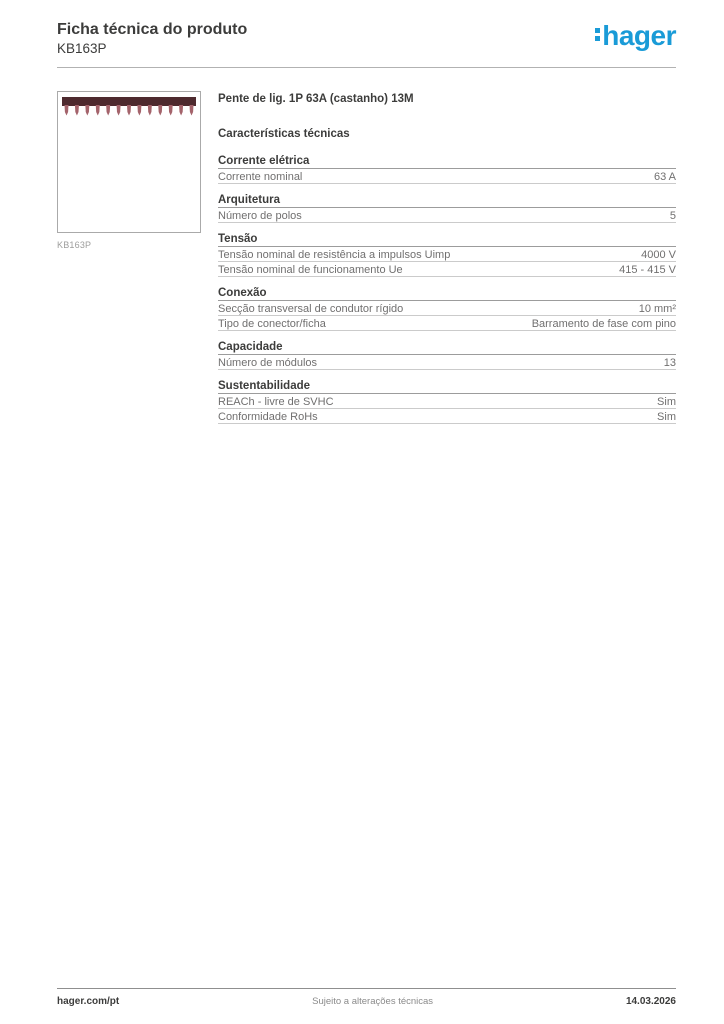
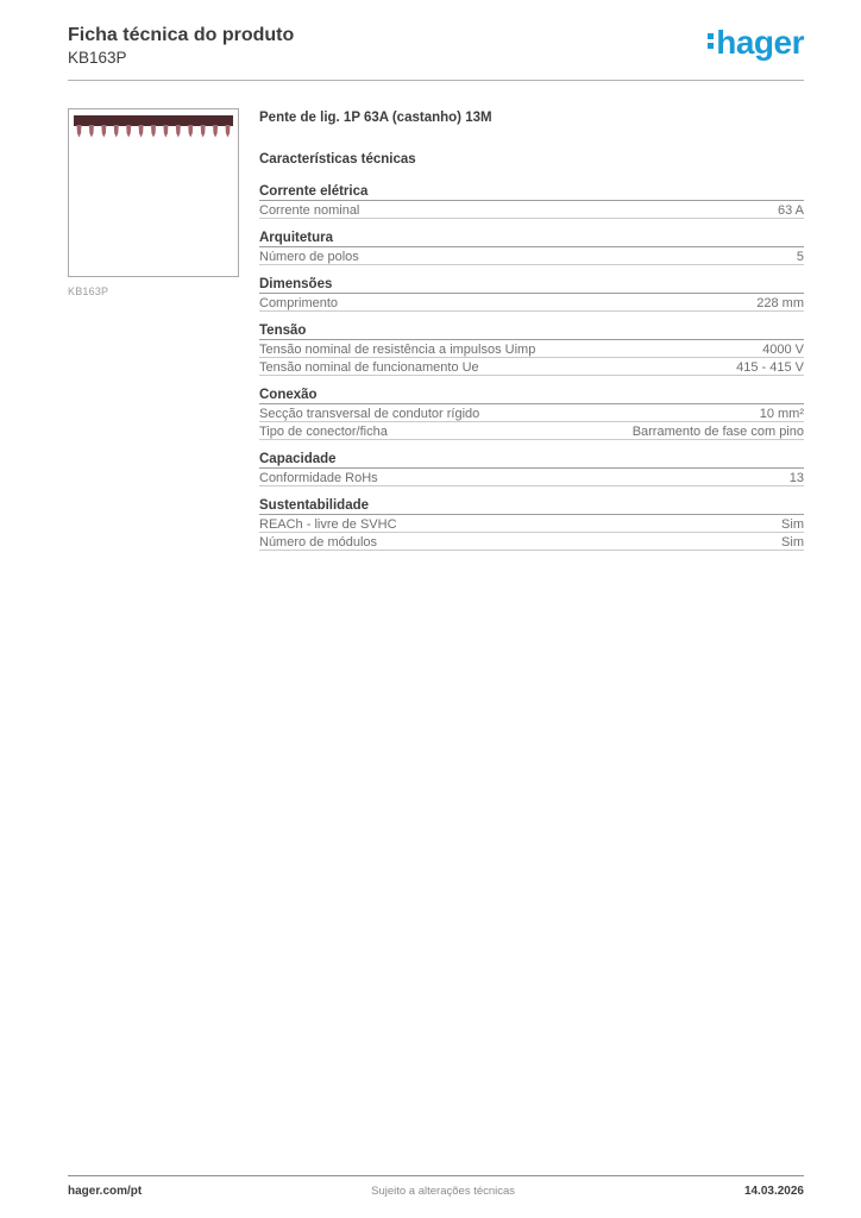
  Ficha técnica do produto
  KB163P
  hager
  KB163P
  Pente de lig. 1P 63A (castanho) 13M
  Características técnicas
  Corrente elétrica
  Corrente nominal
  63 A
  Arquitetura
  Número de polos
  5
+ Dimensões
+ Comprimento
+ 228 mm
  Tensão
  Tensão nominal de resistência a impulsos Uimp
  4000 V
  Tensão nominal de funcionamento Ue
  415 - 415 V
  Conexão
  Secção transversal de condutor rígido
  10 mm²
  Tipo de conector/ficha
  Barramento de fase com pino
  Capacidade
- Número de módulos
+ Conformidade RoHs
  13
  Sustentabilidade
  REACh - livre de SVHC
  Sim
- Conformidade RoHs
+ Número de módulos
  Sim
  hager.com/pt
  Sujeito a alterações técnicas
  14.03.2026
